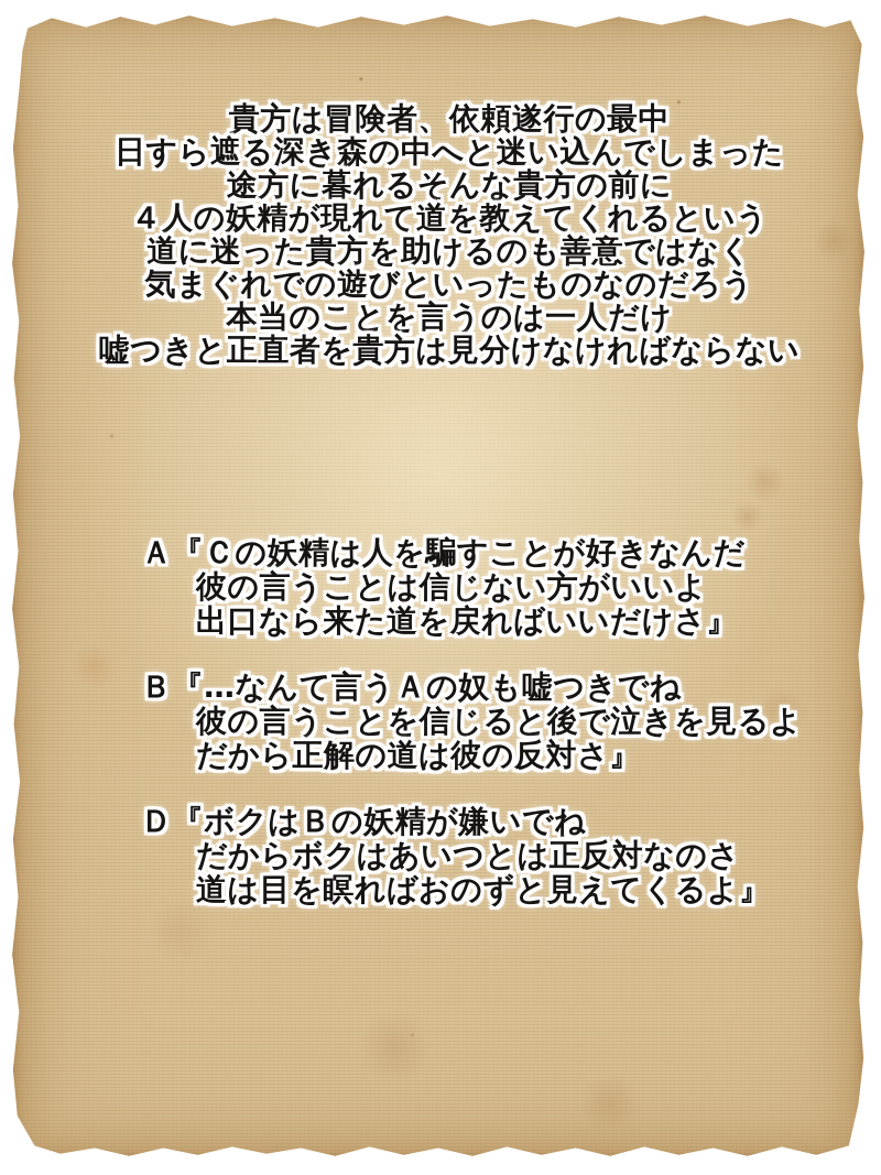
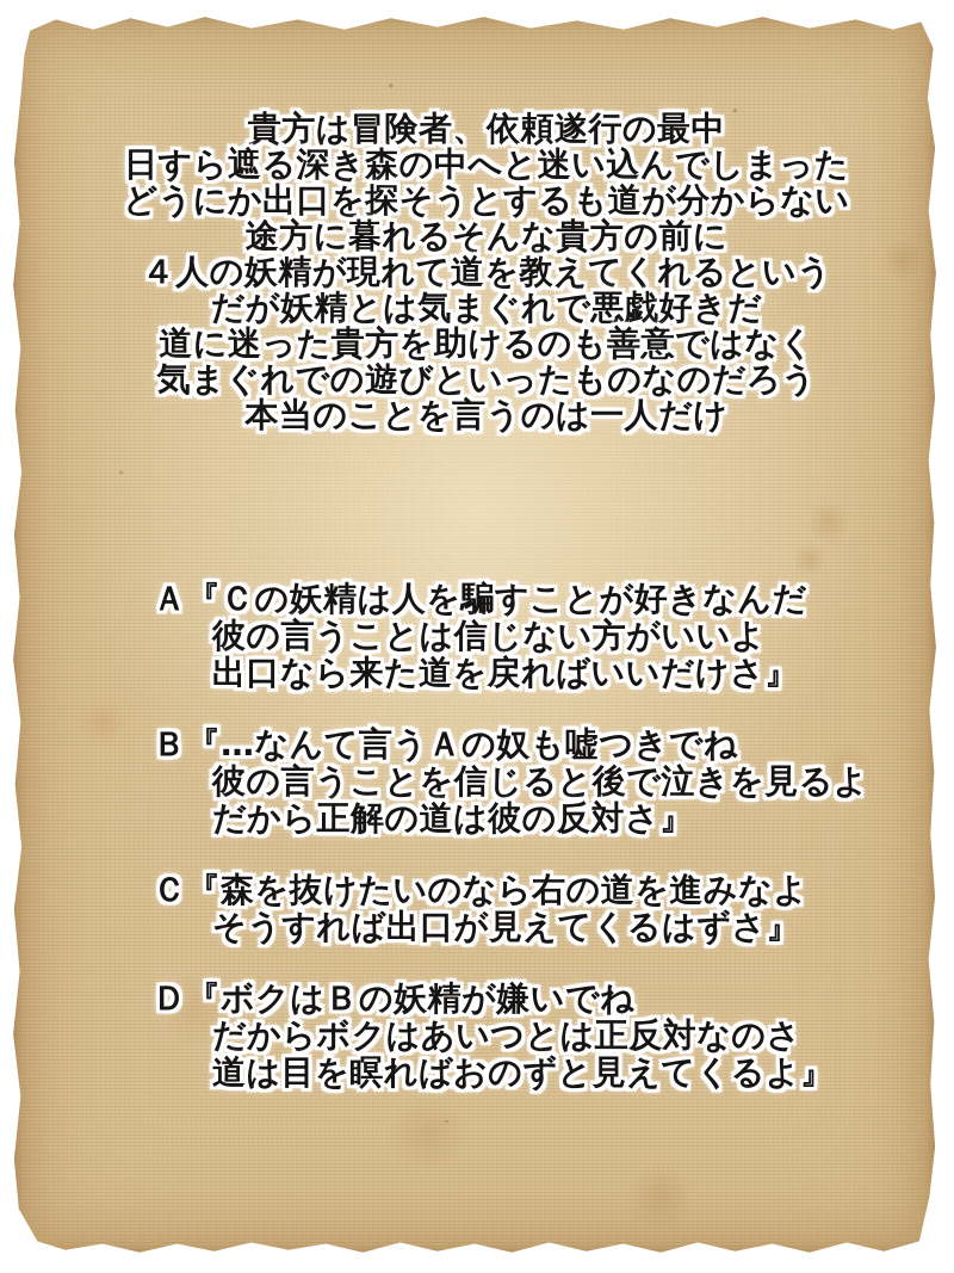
  貴方は冒険者、依頼遂行の最中
  日すら遮る深き森の中へと迷い込んでしまった
+ どうにか出口を探そうとするも道が分からない
  途方に暮れるそんな貴方の前に
  ４人の妖精が現れて道を教えてくれるという
+ だが妖精とは気まぐれで悪戯好きだ
  道に迷った貴方を助けるのも善意ではなく
  気まぐれでの遊びといったものなのだろう
  本当のことを言うのは一人だけ
- 嘘つきと正直者を貴方は見分けなければならない
  Ａ『Ｃの妖精は人を騙すことが好きなんだ
  彼の言うことは信じない方がいいよ
  出口なら来た道を戻ればいいだけさ』
  Ｂ『…なんて言うＡの奴も嘘つきでね
  彼の言うことを信じると後で泣きを見るよ
  だから正解の道は彼の反対さ』
+ Ｃ『森を抜けたいのなら右の道を進みなよ
+ そうすれば出口が見えてくるはずさ』
  Ｄ『ボクはＢの妖精が嫌いでね
  だからボクはあいつとは正反対なのさ
  道は目を瞑ればおのずと見えてくるよ』
